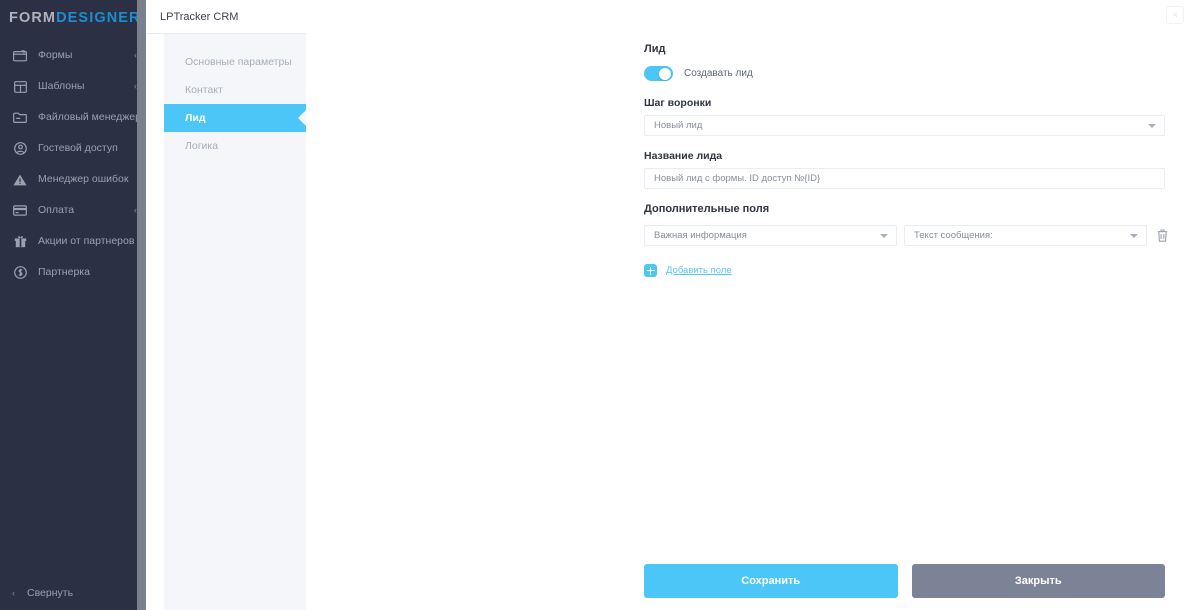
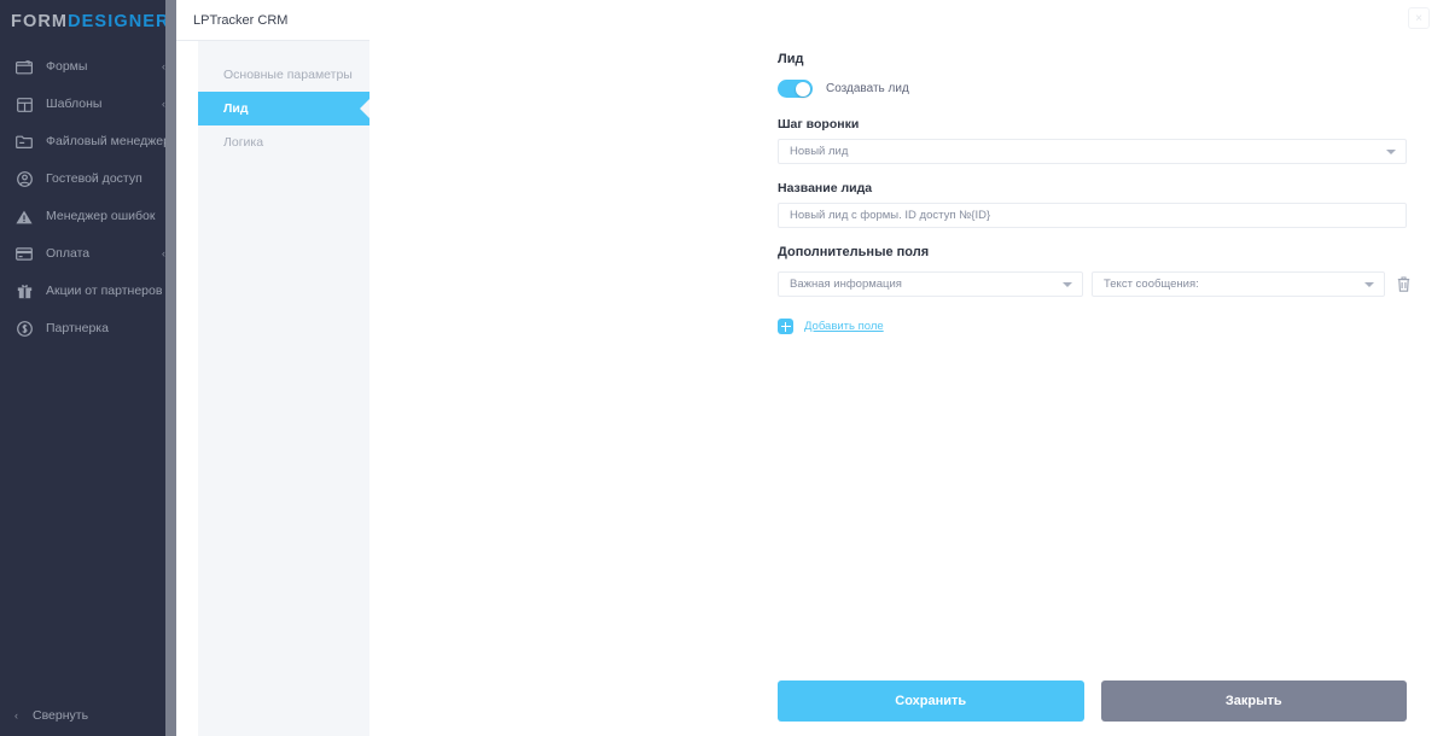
  FORM
  DESIGNER
  Формы
  ‹
  Шаблоны
  ‹
  Файловый менедже
  Гостевой доступ
  Менеджер ошибок
  Оплата
  ‹
  Акции от партнеров
  Партнерка
  ‹
  Свернуть
  LPTracker CRM
  Основные параметры
- Контакт
  Лид
  Логика
  ×
  Лид
  Создавать лид
  Шаг воронки
  Новый лид
  Название лида
  Новый лид с формы. ID доступ №{ID}
  Дополнительные поля
  Важная информация
  Текст сообщения:
  Добавить поле
  Сохранить
  Закрыть
